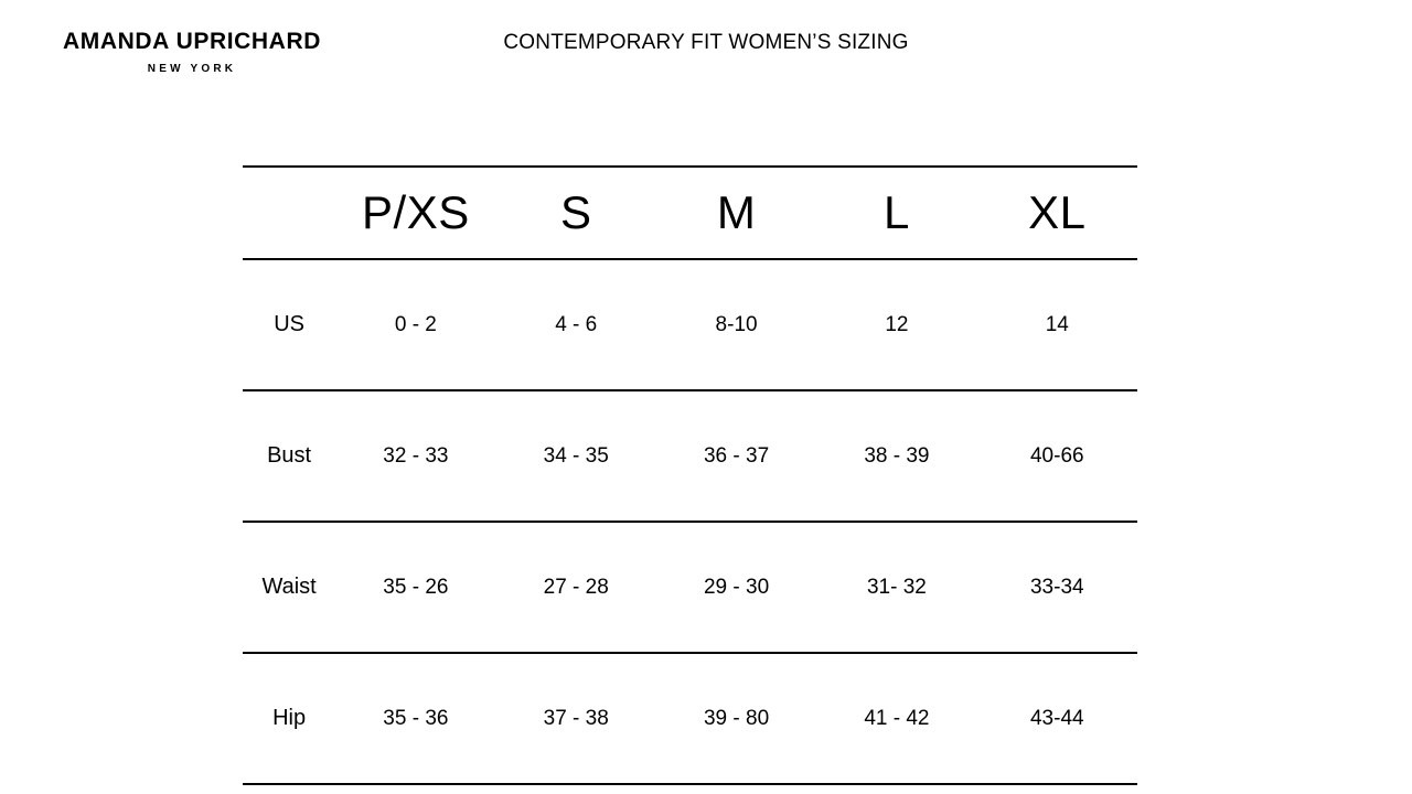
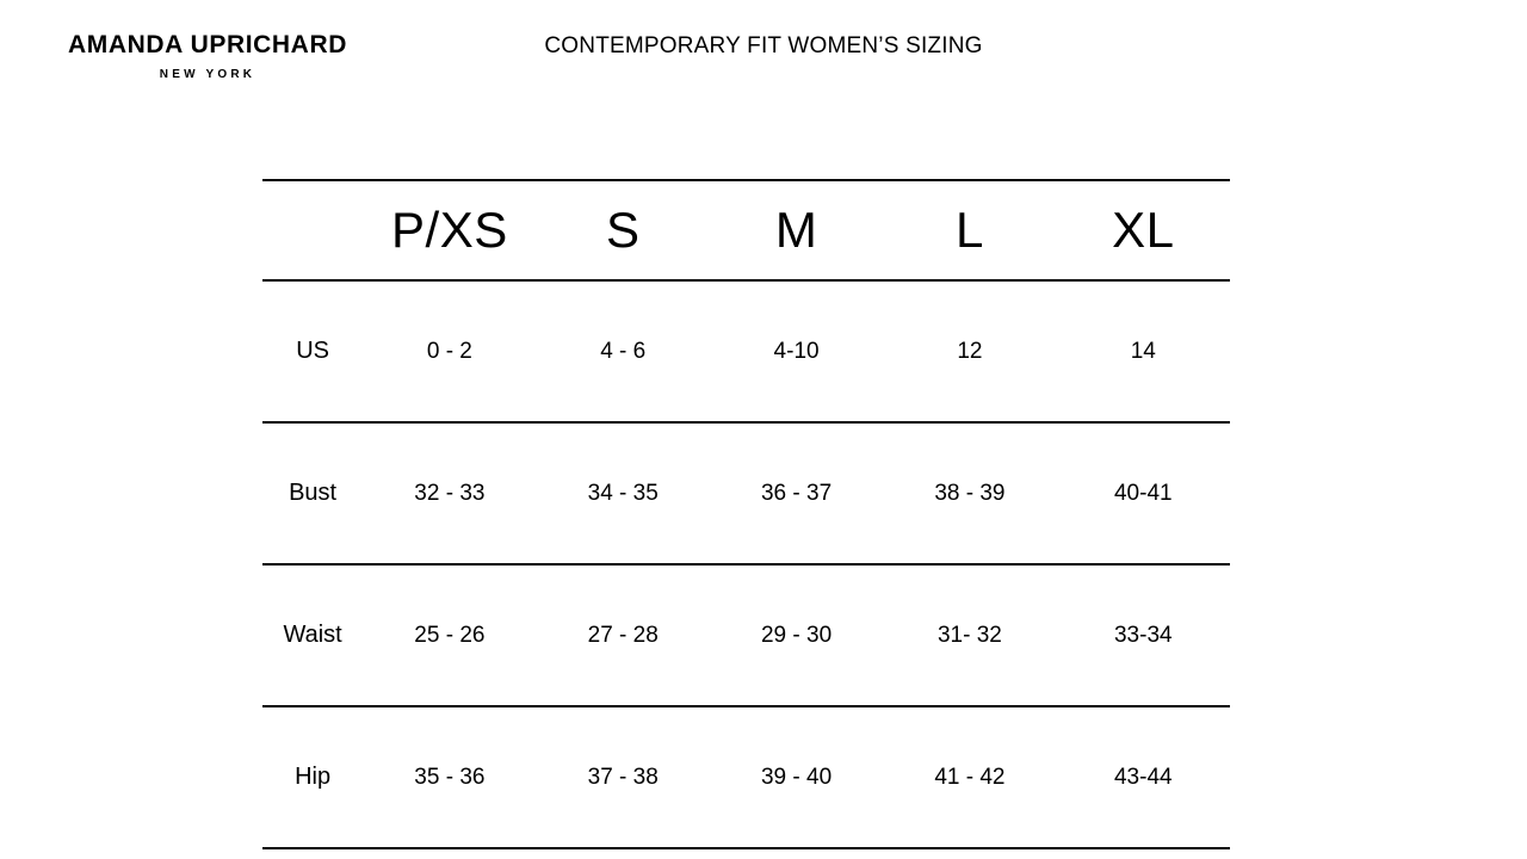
  AMANDA UPRICHARD
  NEW YORK
  CONTEMPORARY FIT WOMEN’S SIZING
  	P/XS	S	M	L	XL
- US	0 - 2	4 - 6	8-10	12	14
+ US	0 - 2	4 - 6	4-10	12	14
- Bust	32 - 33	34 - 35	36 - 37	38 - 39	40-66
+ Bust	32 - 33	34 - 35	36 - 37	38 - 39	40-41
- Waist	35 - 26	27 - 28	29 - 30	31- 32	33-34
+ Waist	25 - 26	27 - 28	29 - 30	31- 32	33-34
- Hip	35 - 36	37 - 38	39 - 80	41 - 42	43-44
+ Hip	35 - 36	37 - 38	39 - 40	41 - 42	43-44
